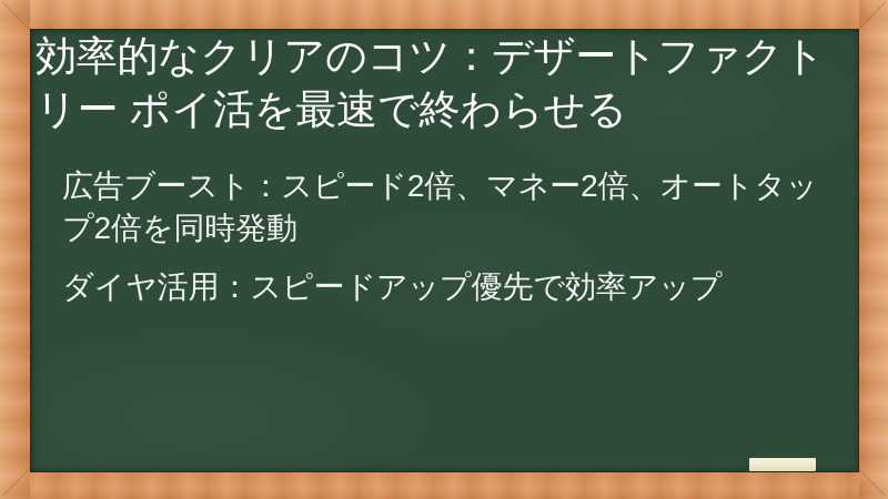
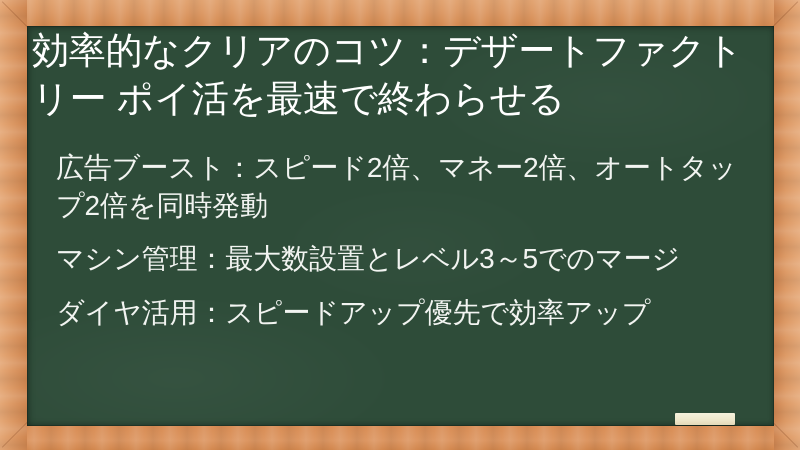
  効率的なクリアのコツ：デザートファクトリー ポイ活を最速で終わらせる
  広告ブースト：スピード2倍、マネー2倍、オートタップ2倍を同時発動
+ マシン管理：最大数設置とレベル3～5でのマージ
  ダイヤ活用：スピードアップ優先で効率アップ
